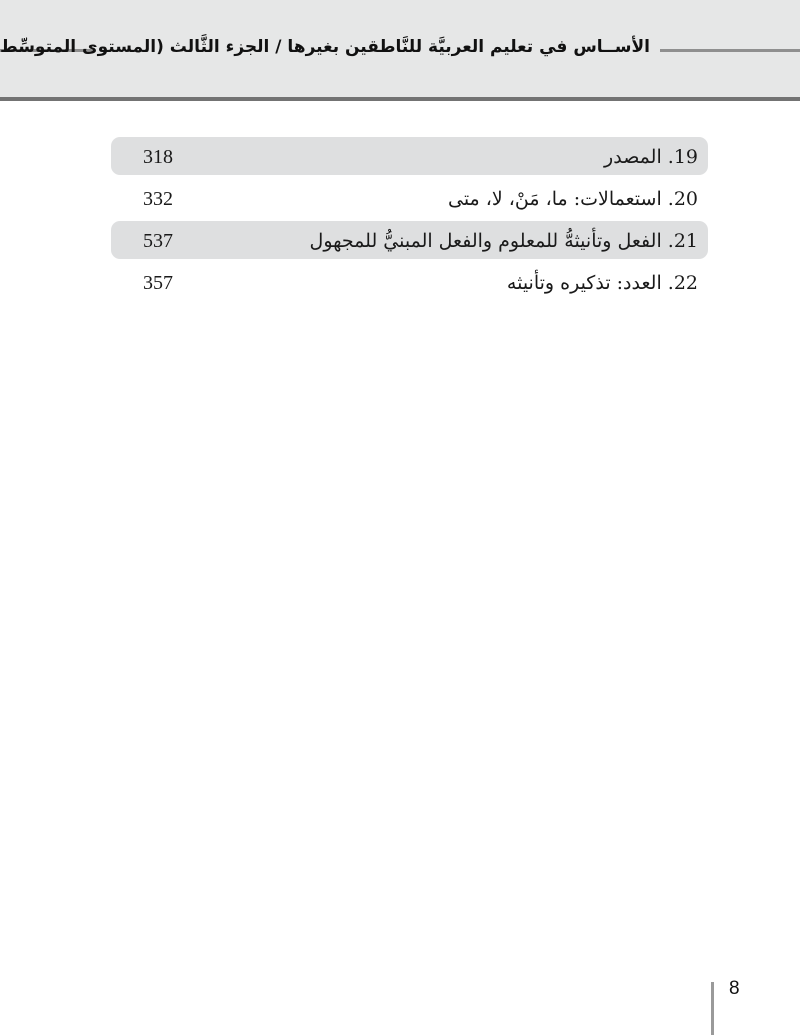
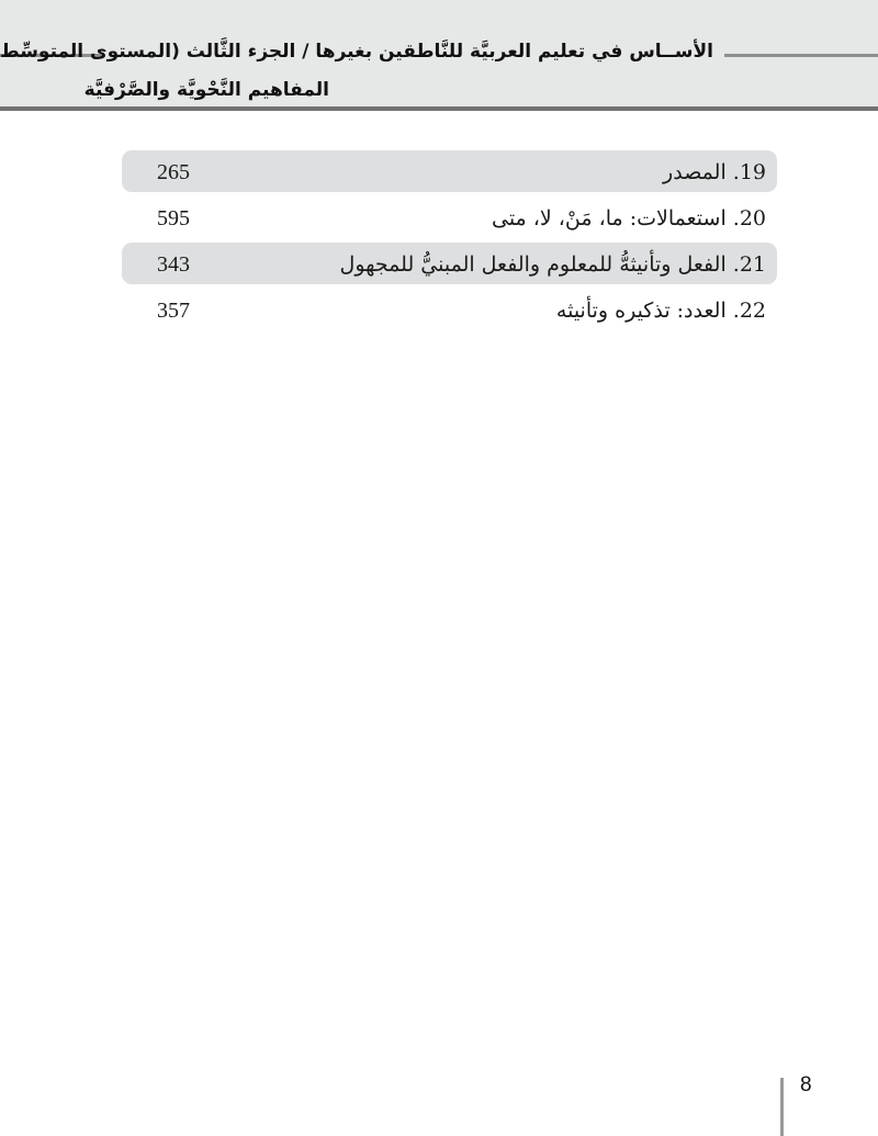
  الأســاس في تعليم العربيَّة للنَّاطقين بغيرها / الجزء الثَّالث (المستوى المتوسِّط
+ المفاهيم النَّحْويَّة والصَّرْفيَّة
  19. المصدر
- 318
+ 265
  20. استعمالات: ما، مَنْ، لا، متى
- 332
+ 595
  21. الفعل وتأنيثهُّ للمعلوم والفعل المبنيُّ للمجهول
- 537
+ 343
  22. العدد: تذكيره وتأنيثه
  357
  8
